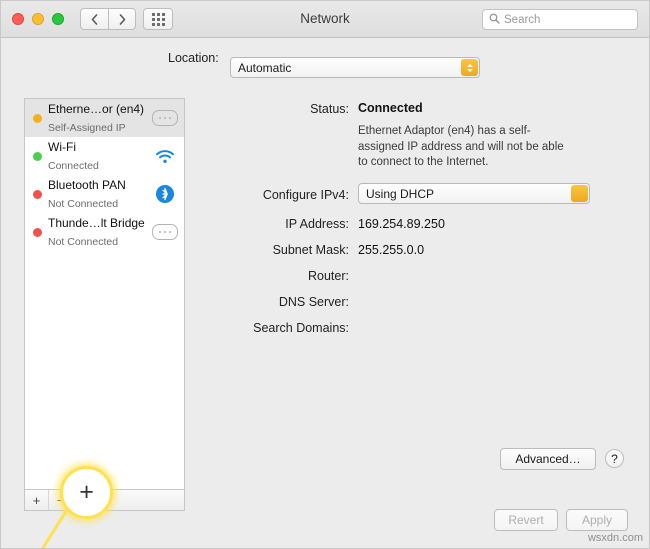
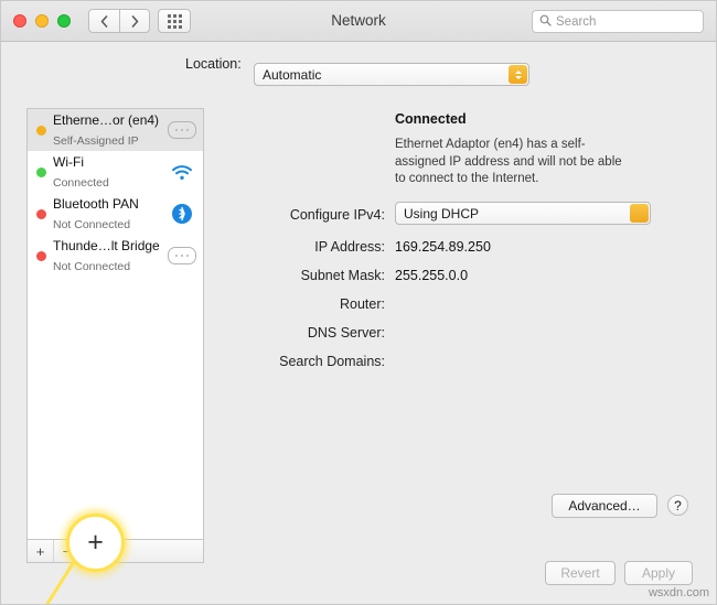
  Network
  Search
  Location:
  Automatic
  Etherne…or (en4)
  Self-Assigned IP
  Wi-Fi
  Connected
  Bluetooth PAN
  Not Connected
  Thunde…lt Bridge
  Not Connected
  +
- Status:
  Connected
  Ethernet Adaptor (en4) has a self-assigned IP address and will not be able to connect to the Internet.
  Configure IPv4:
  Using DHCP
  IP Address:
  169.254.89.250
  Subnet Mask:
  255.255.0.0
  Router:
  DNS Server:
  Search Domains:
  Advanced…
  ?
  Revert
  Apply
  +
  wsxdn.com
